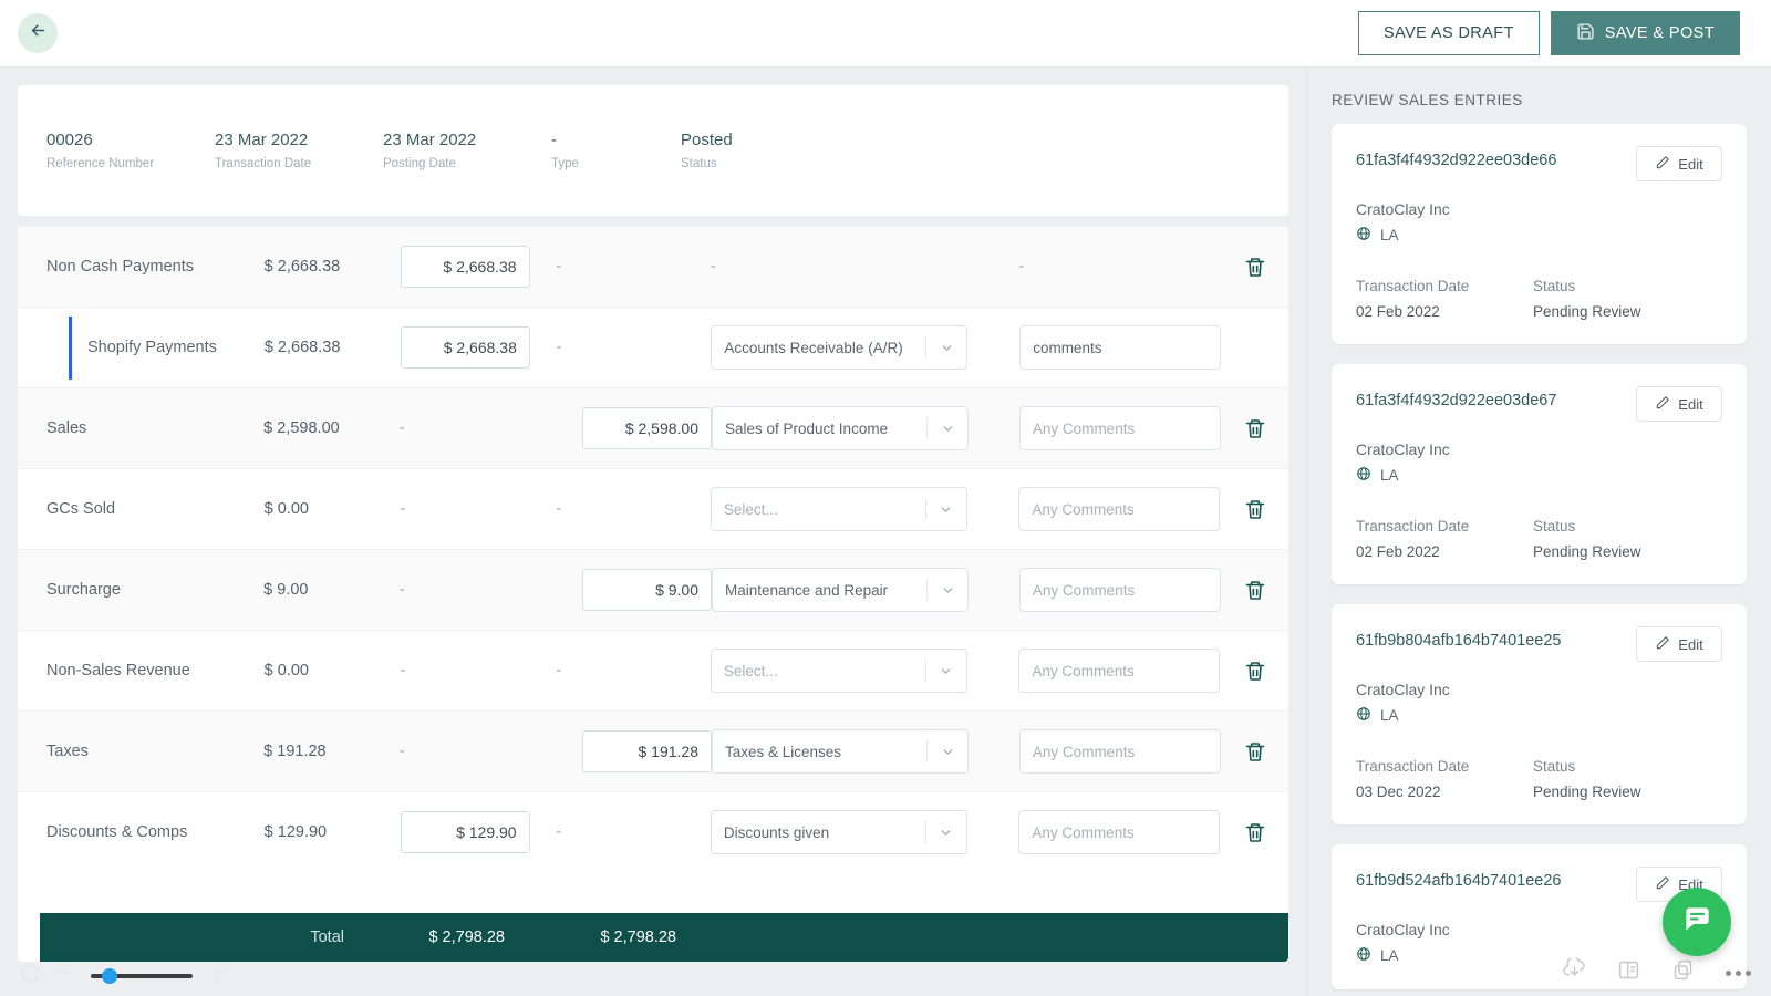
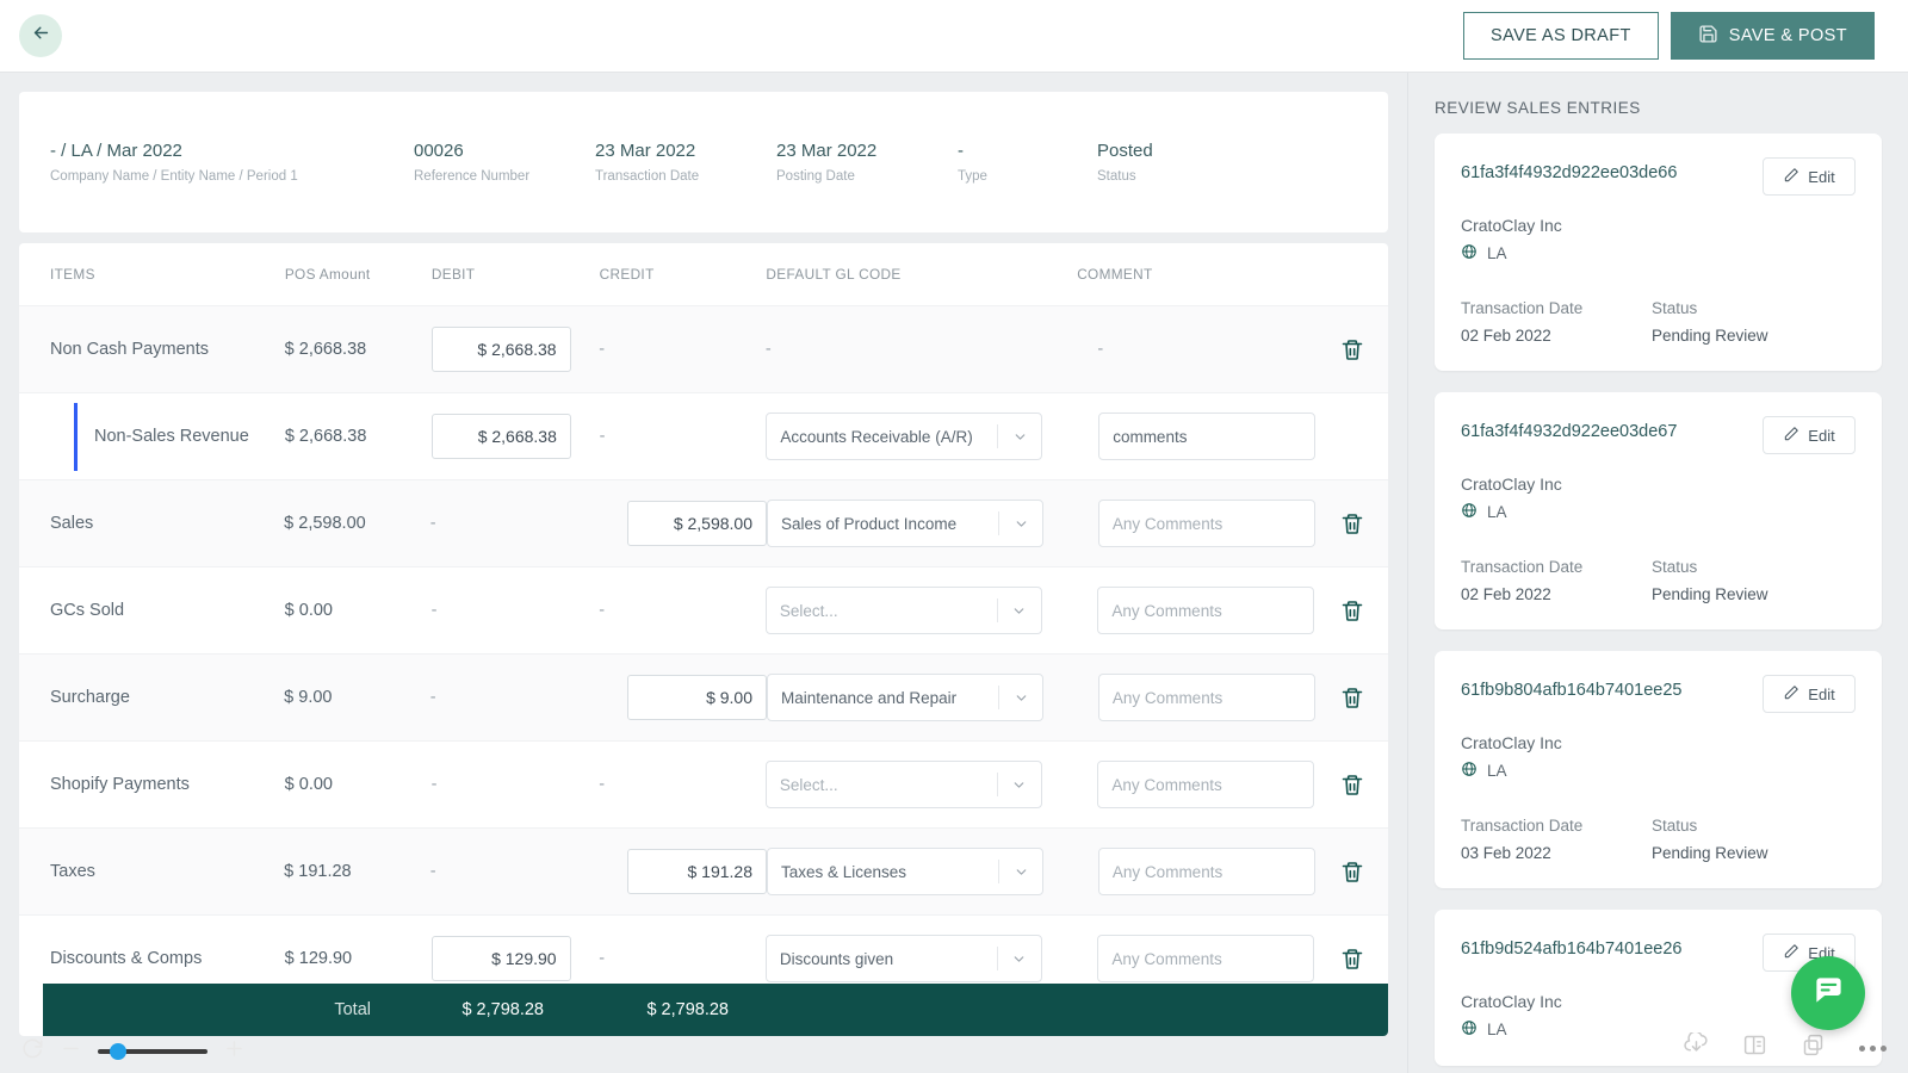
  SAVE AS DRAFT
  SAVE & POST
+ - / LA / Mar 2022
+ Company Name / Entity Name / Period 1
  00026
  Reference Number
  23 Mar 2022
  Transaction Date
  23 Mar 2022
  Posting Date
  -
  Type
  Posted
  Status
+ ITEMS
+ POS Amount
+ DEBIT
+ CREDIT
+ DEFAULT GL CODE
+ COMMENT
  Non Cash Payments
  $ 2,668.38
  $ 2,668.38
  -
  -
  -
- Shopify Payments
+ Non-Sales Revenue
  $ 2,668.38
  $ 2,668.38
  -
  Accounts Receivable (A/R)
  comments
  Sales
  $ 2,598.00
  -
  $ 2,598.00
  Sales of Product Income
  Any Comments
  GCs Sold
  $ 0.00
  -
  -
  Select...
  Any Comments
  Surcharge
  $ 9.00
  -
  $ 9.00
  Maintenance and Repair
  Any Comments
- Non-Sales Revenue
+ Shopify Payments
  $ 0.00
  -
  -
  Select...
  Any Comments
  Taxes
  $ 191.28
  -
  $ 191.28
  Taxes & Licenses
  Any Comments
  Discounts & Comps
  $ 129.90
  $ 129.90
  -
  Discounts given
  Any Comments
  Total
  $ 2,798.28
  $ 2,798.28
  REVIEW SALES ENTRIES
  61fa3f4f4932d922ee03de66
  Edit
  CratoClay Inc
  LA
  Transaction Date
  02 Feb 2022
  Status
  Pending Review
  61fa3f4f4932d922ee03de67
  Edit
  CratoClay Inc
  LA
  Transaction Date
  02 Feb 2022
  Status
  Pending Review
  61fb9b804afb164b7401ee25
  Edit
  CratoClay Inc
  LA
  Transaction Date
- 03 Dec 2022
+ 03 Feb 2022
  Status
  Pending Review
  61fb9d524afb164b7401ee26
  Edit
  CratoClay Inc
  LA
